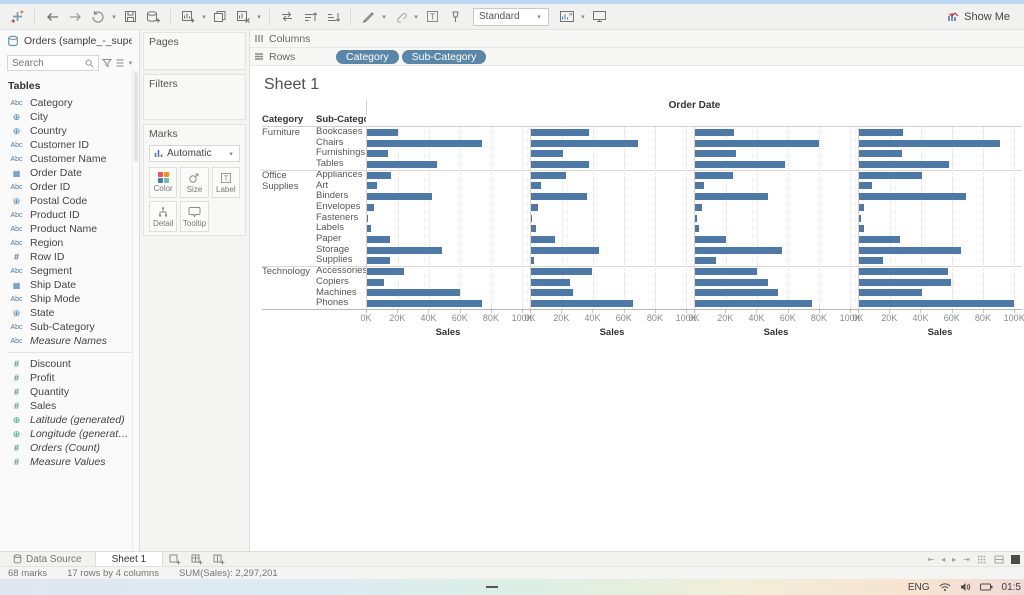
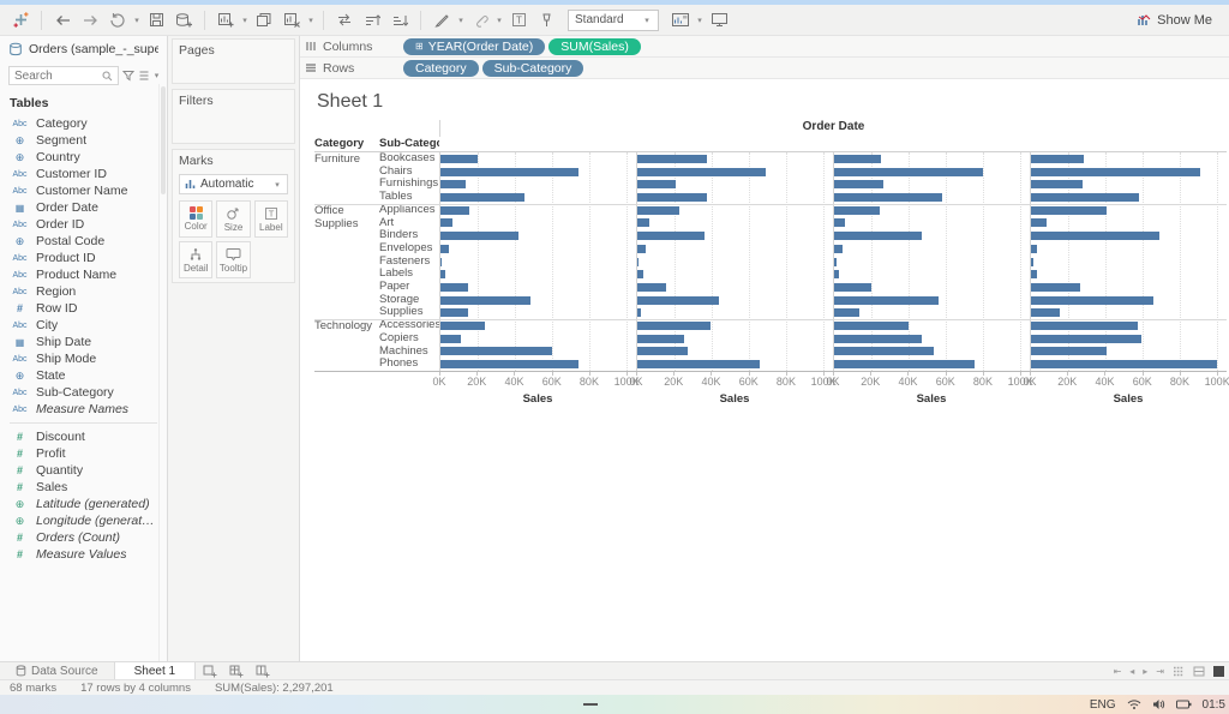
  T
  Standard
  Show Me
  Orders (sample_-_supe
  Search
  Tables
  Category
  ⊕
- City
+ Segment
  ⊕
  Country
  Customer ID
  Customer Name
  ▦
  Order Date
  Order ID
  ⊕
  Postal Code
  Product ID
  Product Name
  Region
  #
  Row ID
- Segment
+ City
  ▦
  Ship Date
  Ship Mode
  ⊕
  State
  Sub-Category
  Measure Names
  #
  Discount
  #
  Profit
  #
  Quantity
  #
  Sales
  ⊕
  Latitude (generated)
  ⊕
  Longitude (generated
  #
  Orders (Count)
  #
  Measure Values
  Pages
  Filters
  Marks
  Automatic
  Color
  Size
  T
  Label
  Detail
  Tooltip
  Columns
+ ⊞
+ YEAR(Order Date)
+ SUM(Sales)
  Rows
  Category
  Sub-Category
  Sheet 1
  Order Date
  Category
  Sub-Categ
  Furniture
  Office Supplies
  Technology
  Bookcases
  Chairs
  Furnishings
  Tables
  Appliances
  Art
  Binders
  Envelopes
  Fasteners
  Labels
  Paper
  Storage
  Supplies
  Accessories
  Copiers
  Machines
  Phones
  0K
  20K
  40K
  60K
  80K
  100K
  0K
  20K
  40K
  60K
  80K
  100K
  0K
  20K
  40K
  60K
  80K
  100K
  0K
  20K
  40K
  60K
  80K
  100K
  Sales
  Sales
  Sales
  Sales
  Data Source
  Sheet 1
  ⇤
  ◂
  ▸
  ⇥
  68 marks
  17 rows by 4 columns
  SUM(Sales): 2,297,201
  ENG
  01:5
